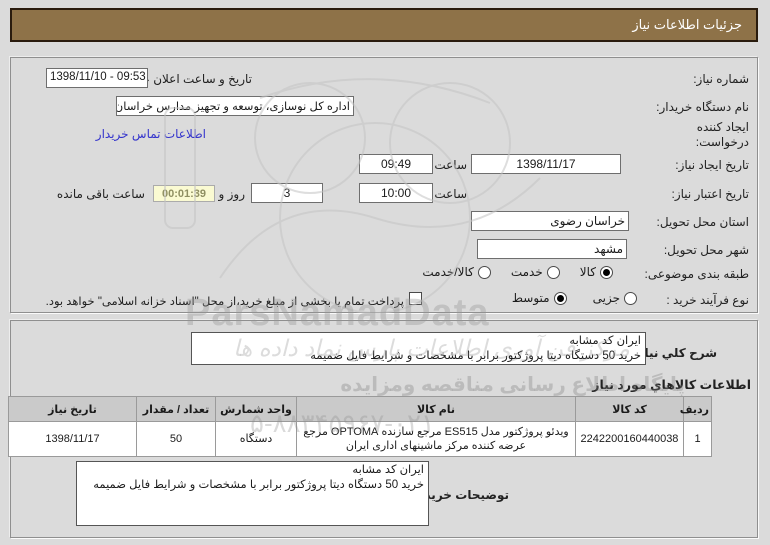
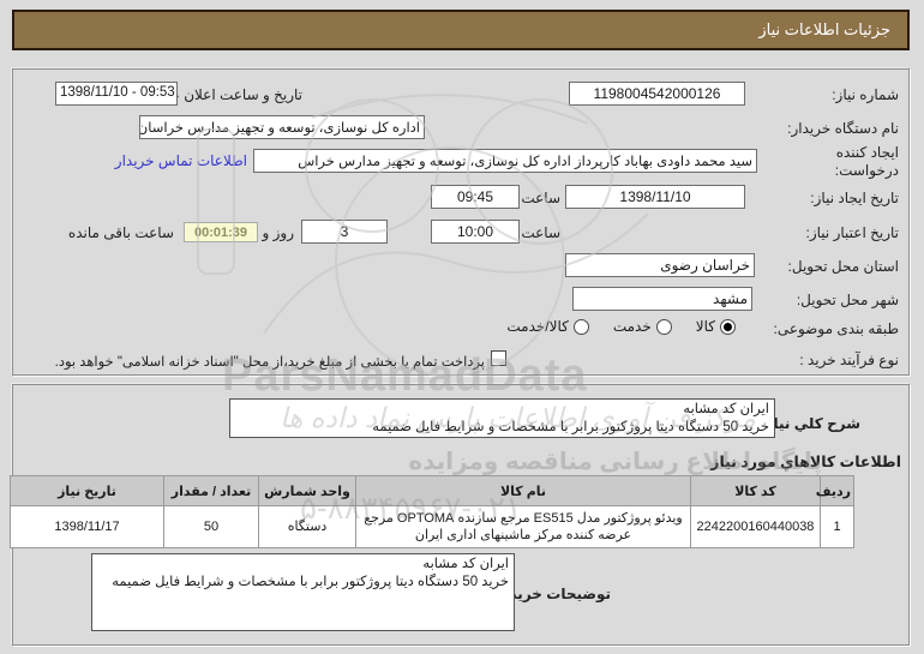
  جزئیات اطلاعات نیاز
  شماره نیاز:
+ 1198004542000126
  تاریخ و ساعت اعلان
  1398/11/10 - 09:53
  نام دستگاه خریدار:
  اداره کل نوسازی، توسعه و تجهیز مدارس خراسان
  ایجاد کننده
  درخواست:
+ سید محمد داودی بهاباد کارپرداز اداره کل نوسازی، توسعه و تجهیز مدارس خراس
  اطلاعات تماس خریدار
  تاریخ ایجاد نیاز:
- 1398/11/17
+ 1398/11/10
  ساعت
- 09:49
+ 09:45
  تاریخ اعتبار نیاز:
  ساعت
  10:00
  3
  روز و
  00:01:39
  ساعت باقی مانده
  استان محل تحویل:
  خراسان رضوی
  شهر محل تحویل:
  مشهد
  طبقه بندی موضوعی:
  کالا
  خدمت
  کالا/خدمت
  نوع فرآیند خرید :
- جزیی
- متوسط
  پرداخت تمام یا بخشی از مبلغ خرید،از محل "اسناد خزانه اسلامی" خواهد بود.
  شرح کلي نیا
  ایران کد مشابه
  خرید 50 دستگاه دیتا پروژکتور برابر با مشخصات و شرایط فایل ضمیمه
  اطلاعات کالاهاي مورد نیاز
  ردیف	کد کالا	نام کالا	واحد شمارش	تعداد / مقدار	تاریخ نیاز
  1	2242200160440038	ویدئو پروژکتور مدل ES515 مرجع سازنده OPTOMA مرجع عرضه کننده مرکز ماشینهای اداری ایران	دستگاه	50	1398/11/17
  توضیحات خری
  ایران کد مشابه
  خرید 50 دستگاه دیتا پروژکتور برابر با مشخصات و شرایط فایل ضمیمه
  ParsNamadData
  مرکز فن آوری اطلاعات پارس نماد داده ها
  پایگاه اطلاع رسانی مناقصه ومزایده
  ۵-۸۸۳۴۵۹۶۷-۰۲۱
